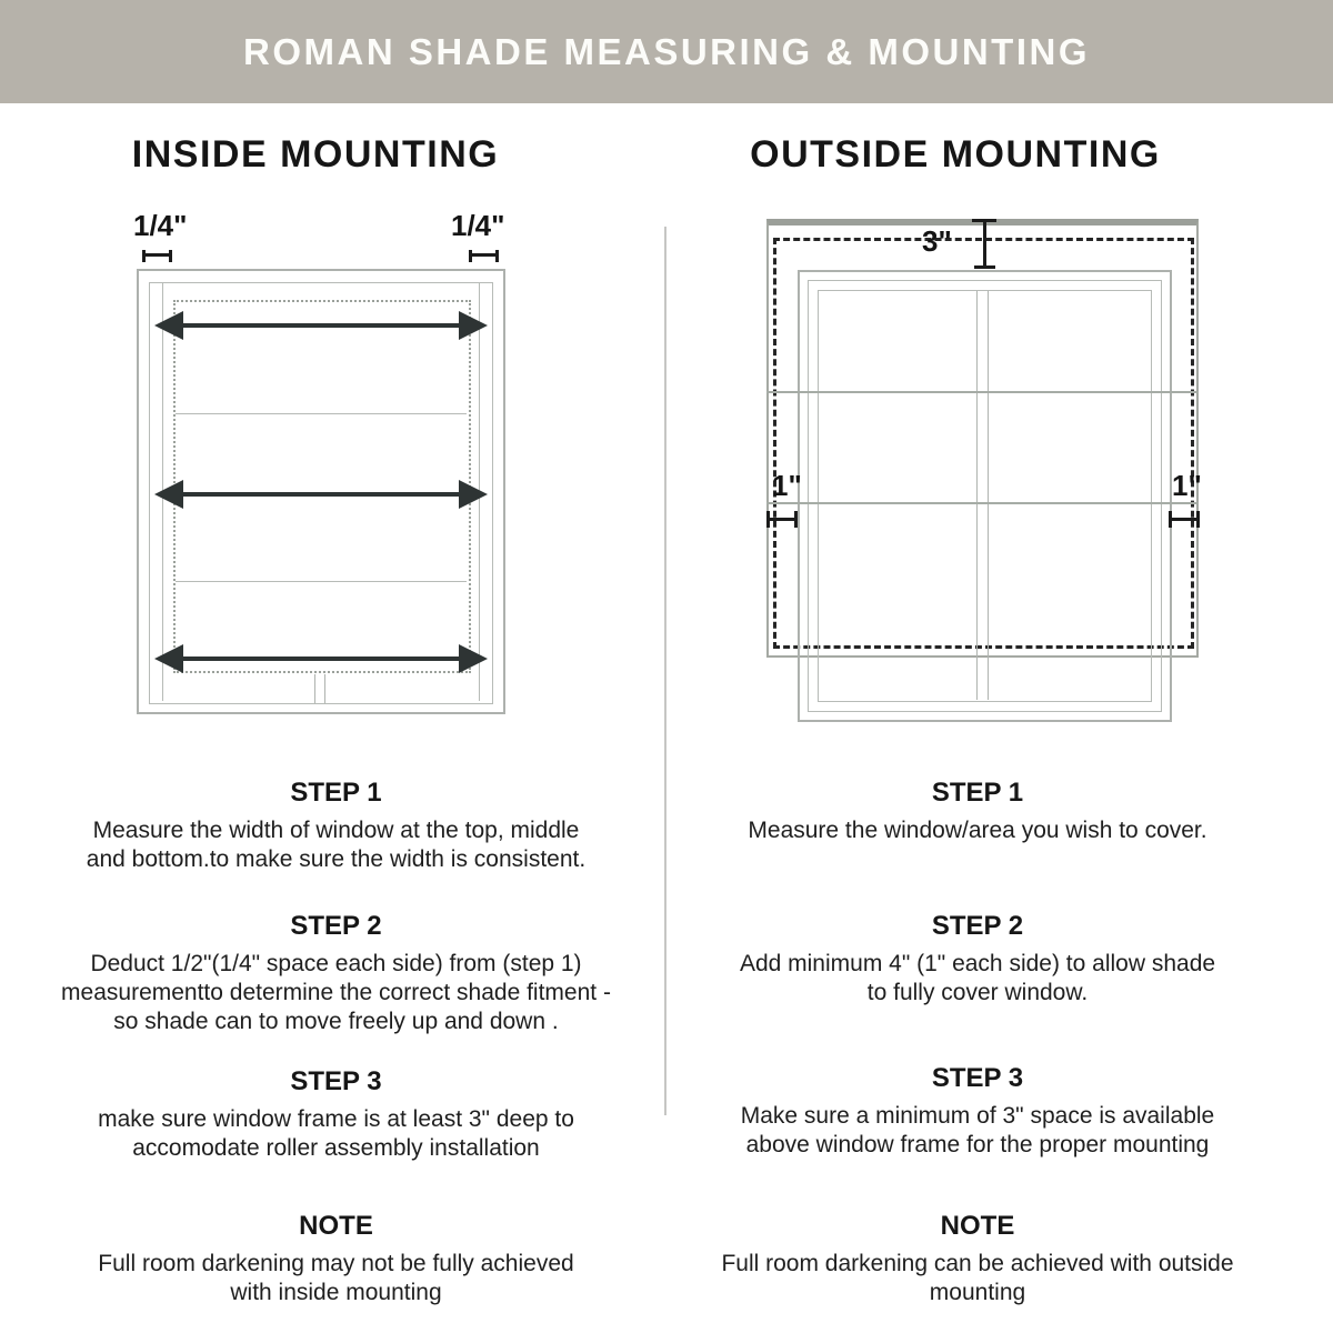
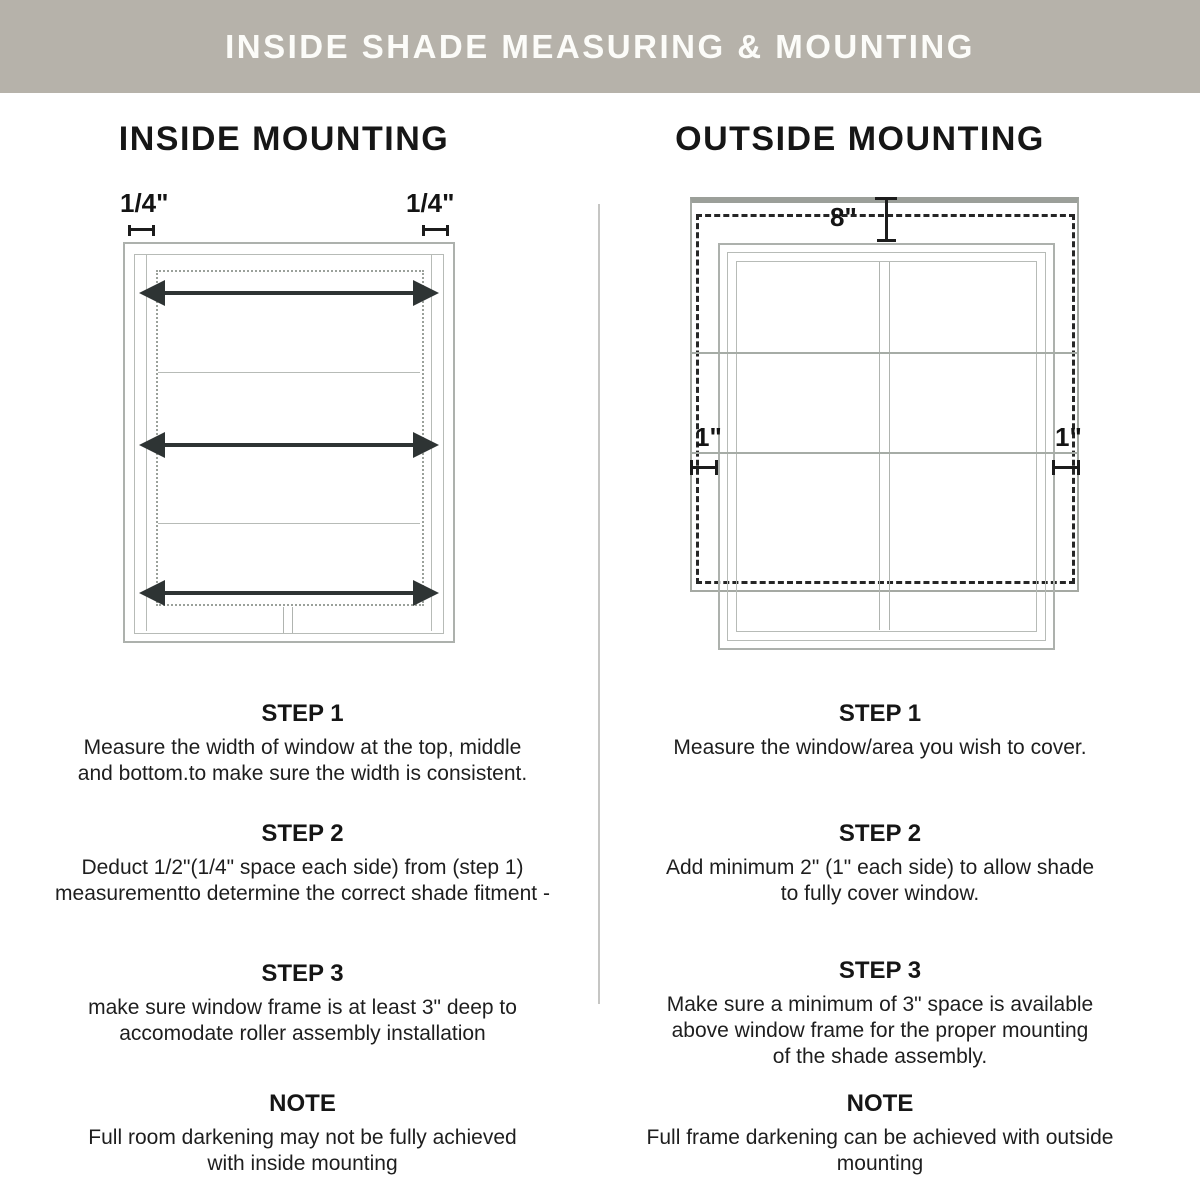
- ROMAN SHADE MEASURING & MOUNTING
+ INSIDE SHADE MEASURING & MOUNTING
  INSIDE MOUNTING
  1/4"
  1/4"
  OUTSIDE MOUNTING
- 3"
+ 8"
  1"
  1"
  STEP 1
  Measure the width of window at the top, middle
  and bottom.to make sure the width is consistent.
  STEP 2
  Deduct 1/2"(1/4" space each side) from (step 1)
  measurementto determine the correct shade fitment -
- so shade can to move freely up and down .
  STEP 3
  make sure window frame is at least 3" deep to
  accomodate roller assembly installation
  NOTE
  Full room darkening may not be fully achieved
  with inside mounting
  STEP 1
  Measure the window/area you wish to cover.
  STEP 2
- Add minimum 4" (1" each side) to allow shade
+ Add minimum 2" (1" each side) to allow shade
  to fully cover window.
  STEP 3
  Make sure a minimum of 3" space is available
  above window frame for the proper mounting
+ of the shade assembly.
  NOTE
- Full room darkening can be achieved with outside
+ Full frame darkening can be achieved with outside
  mounting
